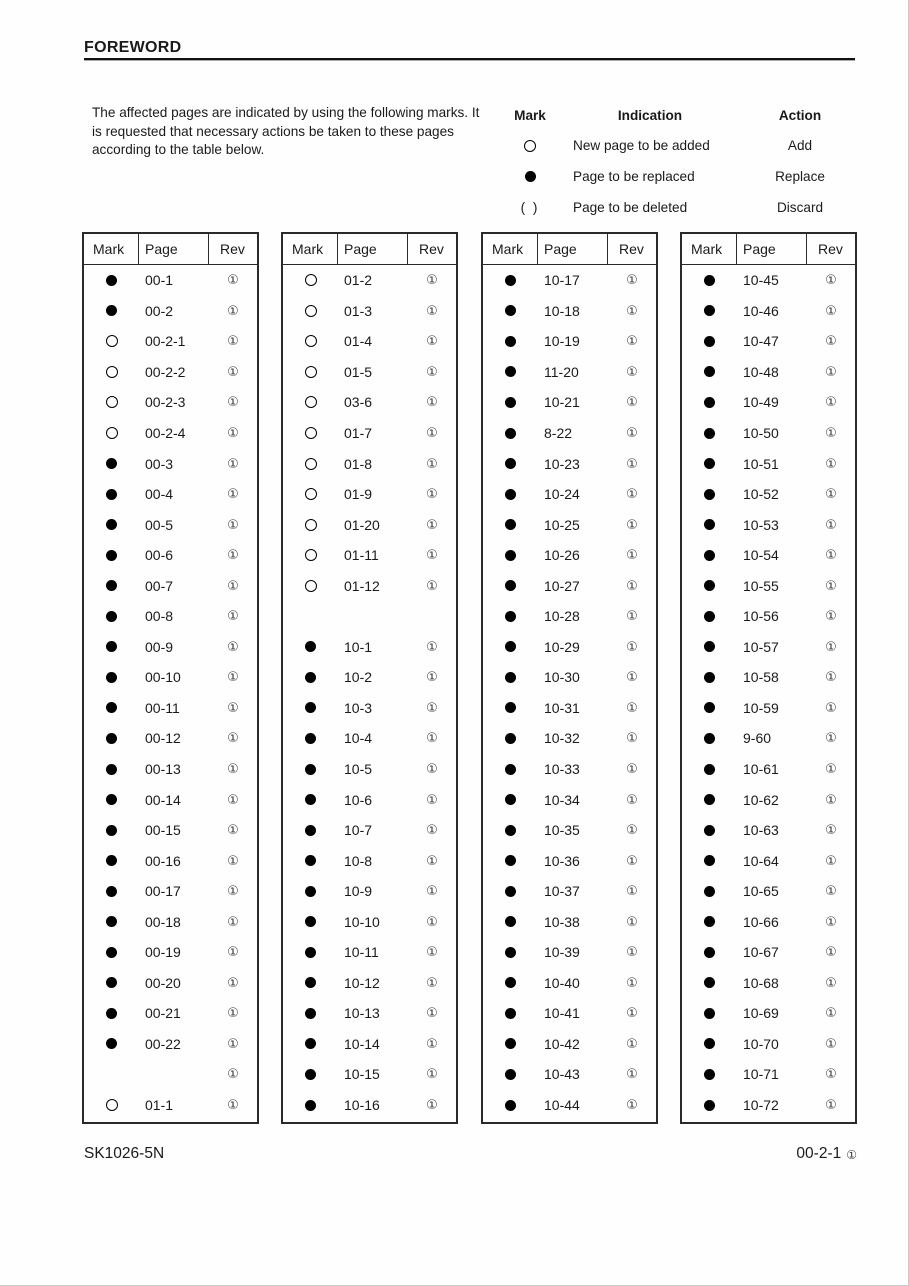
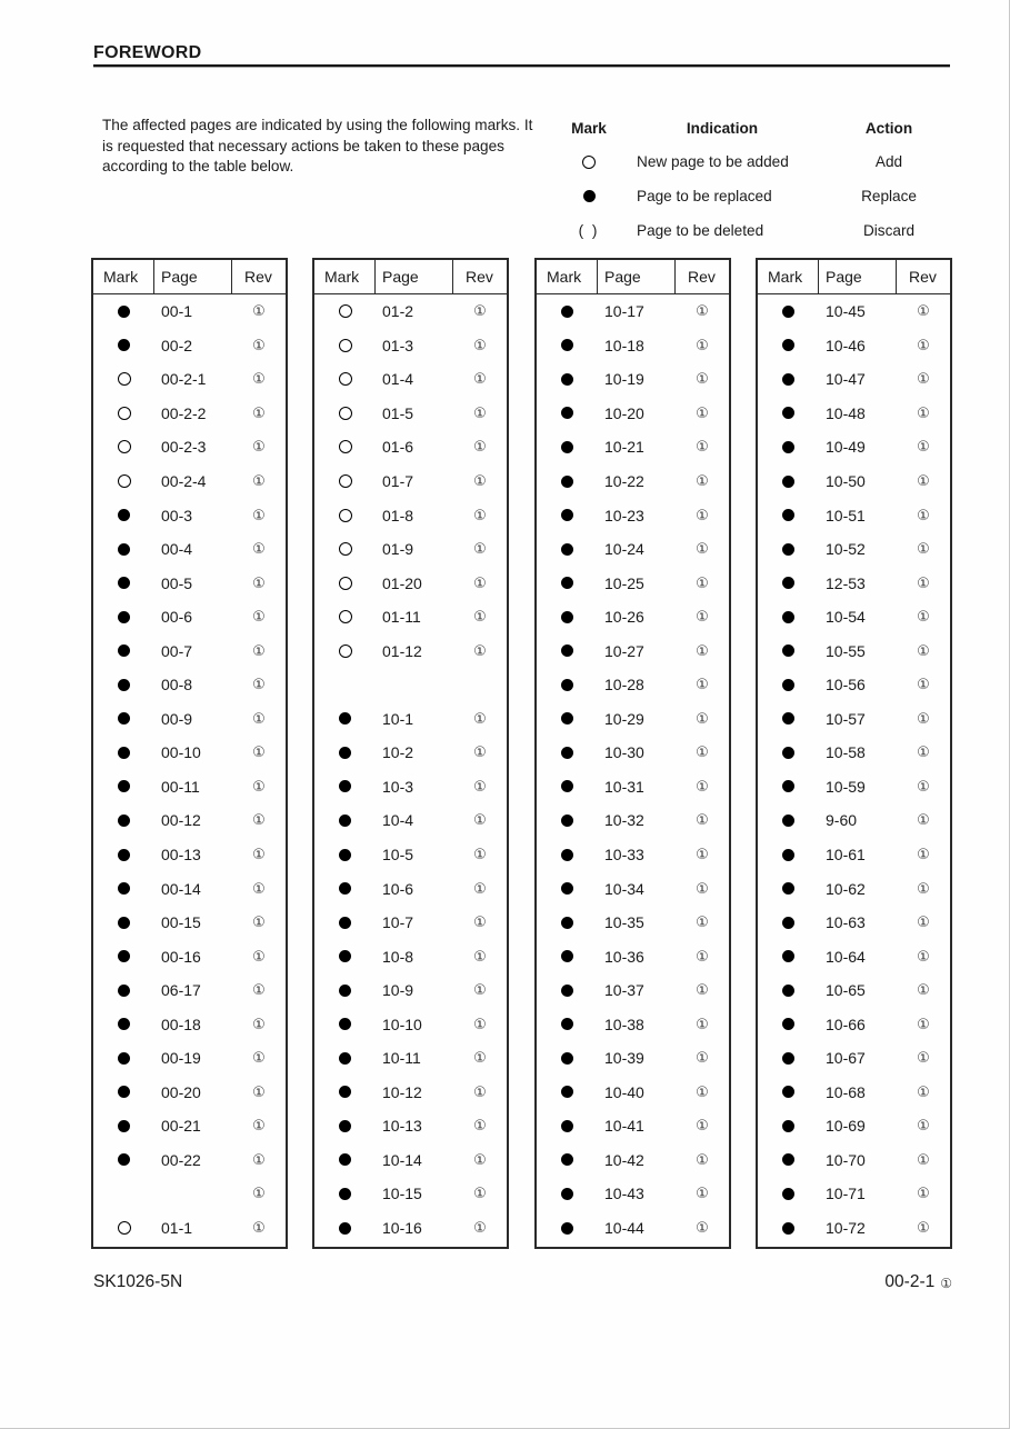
  FOREWORD
  The affected pages are indicated by using the following marks. It is requested that necessary actions be taken to these pages according to the table below.
  Mark
  Indication
  Action
  New page to be added
  Add
  Page to be replaced
  Replace
  ( )
  Page to be deleted
  Discard
  Mark
  Page
  Rev
  00-1
  ①
  00-2
  ①
  00-2-1
  ①
  00-2-2
  ①
  00-2-3
  ①
  00-2-4
  ①
  00-3
  ①
  00-4
  ①
  00-5
  ①
  00-6
  ①
  00-7
  ①
  00-8
  ①
  00-9
  ①
  00-10
  ①
  00-11
  ①
  00-12
  ①
  00-13
  ①
  00-14
  ①
  00-15
  ①
  00-16
  ①
- 00-17
+ 06-17
  ①
  00-18
  ①
  00-19
  ①
  00-20
  ①
  00-21
  ①
  00-22
  ①
  ①
  01-1
  ①
  Mark
  Page
  Rev
  01-2
  ①
  01-3
  ①
  01-4
  ①
  01-5
  ①
- 03-6
+ 01-6
  ①
  01-7
  ①
  01-8
  ①
  01-9
  ①
  01-20
  ①
  01-11
  ①
  01-12
  ①
  10-1
  ①
  10-2
  ①
  10-3
  ①
  10-4
  ①
  10-5
  ①
  10-6
  ①
  10-7
  ①
  10-8
  ①
  10-9
  ①
  10-10
  ①
  10-11
  ①
  10-12
  ①
  10-13
  ①
  10-14
  ①
  10-15
  ①
  10-16
  ①
  Mark
  Page
  Rev
  10-17
  ①
  10-18
  ①
  10-19
  ①
- 11-20
+ 10-20
  ①
  10-21
  ①
- 8-22
+ 10-22
  ①
  10-23
  ①
  10-24
  ①
  10-25
  ①
  10-26
  ①
  10-27
  ①
  10-28
  ①
  10-29
  ①
  10-30
  ①
  10-31
  ①
  10-32
  ①
  10-33
  ①
  10-34
  ①
  10-35
  ①
  10-36
  ①
  10-37
  ①
  10-38
  ①
  10-39
  ①
  10-40
  ①
  10-41
  ①
  10-42
  ①
  10-43
  ①
  10-44
  ①
  Mark
  Page
  Rev
  10-45
  ①
  10-46
  ①
  10-47
  ①
  10-48
  ①
  10-49
  ①
  10-50
  ①
  10-51
  ①
  10-52
  ①
- 10-53
+ 12-53
  ①
  10-54
  ①
  10-55
  ①
  10-56
  ①
  10-57
  ①
  10-58
  ①
  10-59
  ①
  9-60
  ①
  10-61
  ①
  10-62
  ①
  10-63
  ①
  10-64
  ①
  10-65
  ①
  10-66
  ①
  10-67
  ①
  10-68
  ①
  10-69
  ①
  10-70
  ①
  10-71
  ①
  10-72
  ①
  SK1026-5N
  00-2-1
  ①
